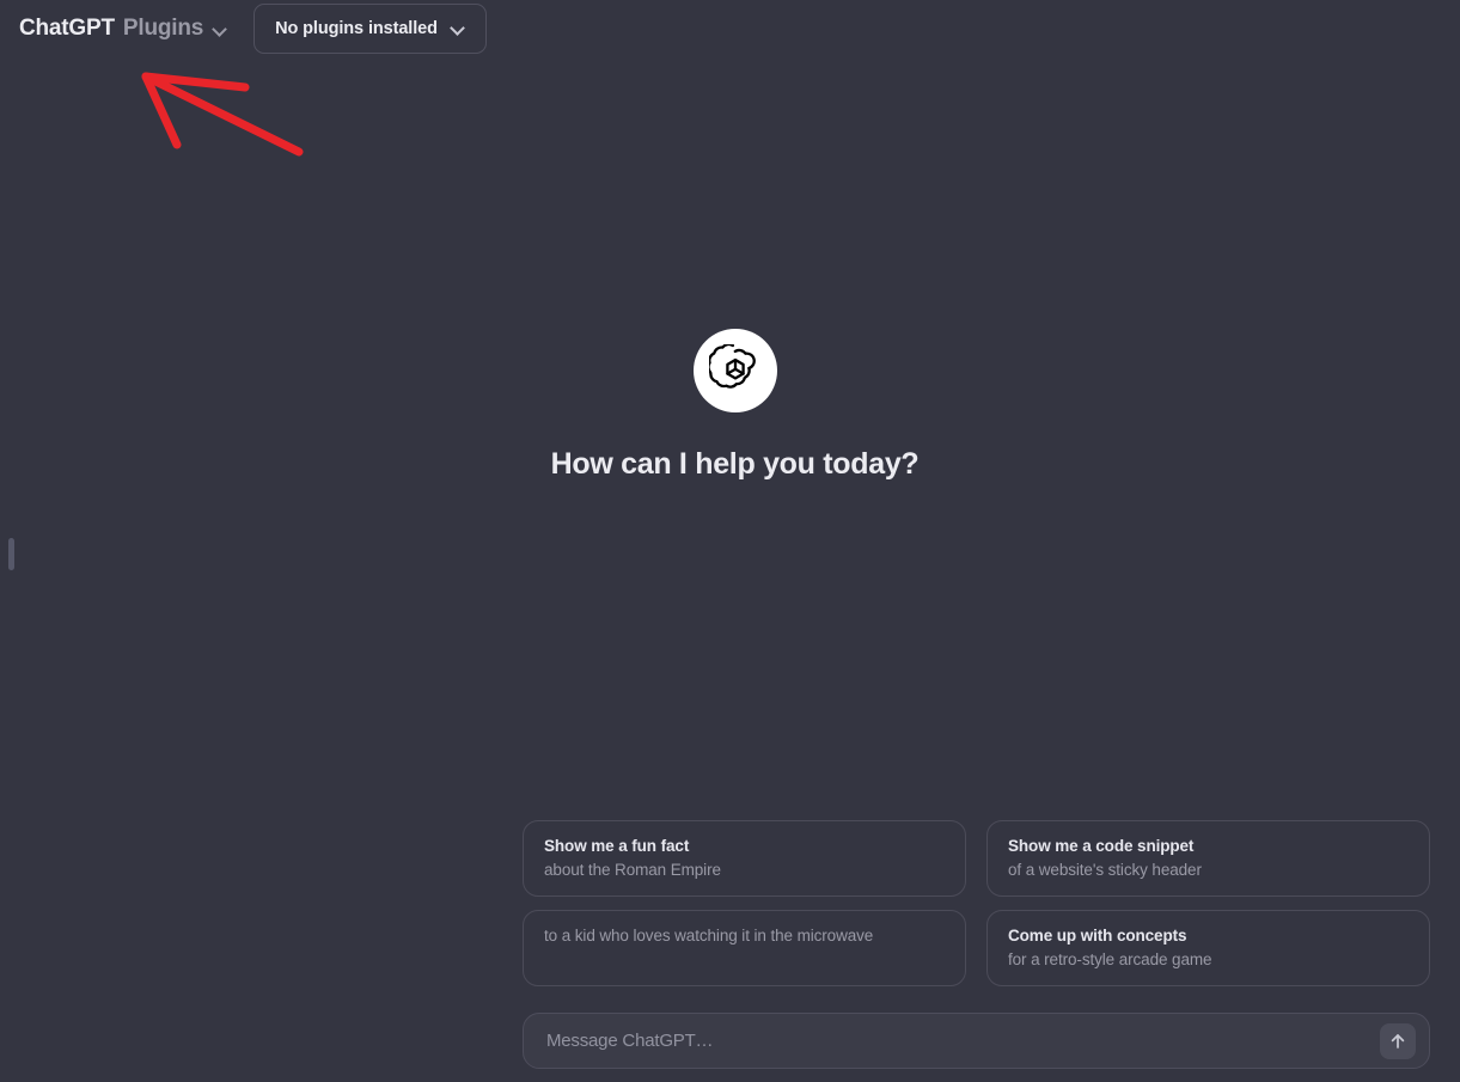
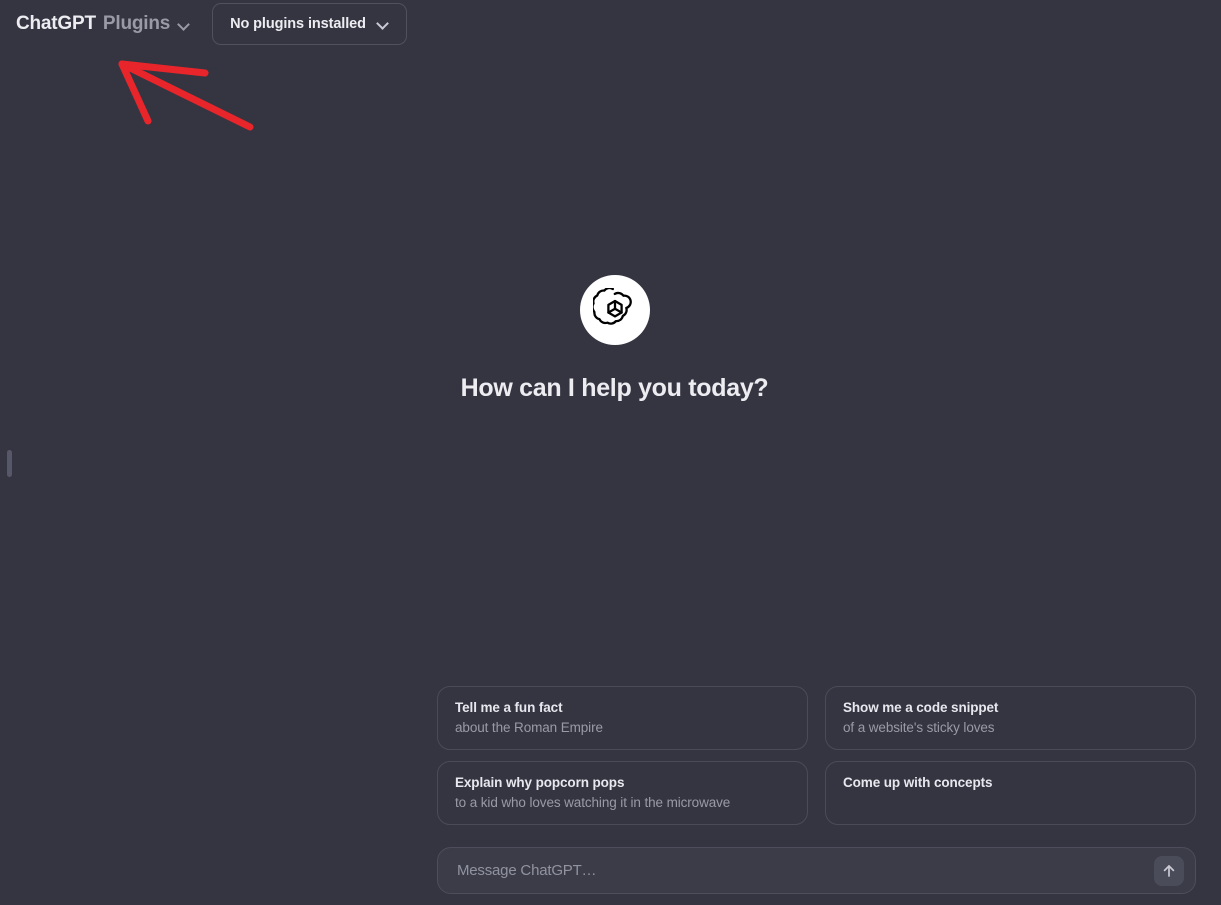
  ChatGPT
  Plugins
  No plugins installed
  How can I help you today?
- Show me a fun fact
+ Tell me a fun fact
  about the Roman Empire
  Show me a code snippet
- of a website's sticky header
+ of a website's sticky loves
+ Explain why popcorn pops
  to a kid who loves watching it in the microwave
  Come up with concepts
- for a retro-style arcade game
  Message ChatGPT…
